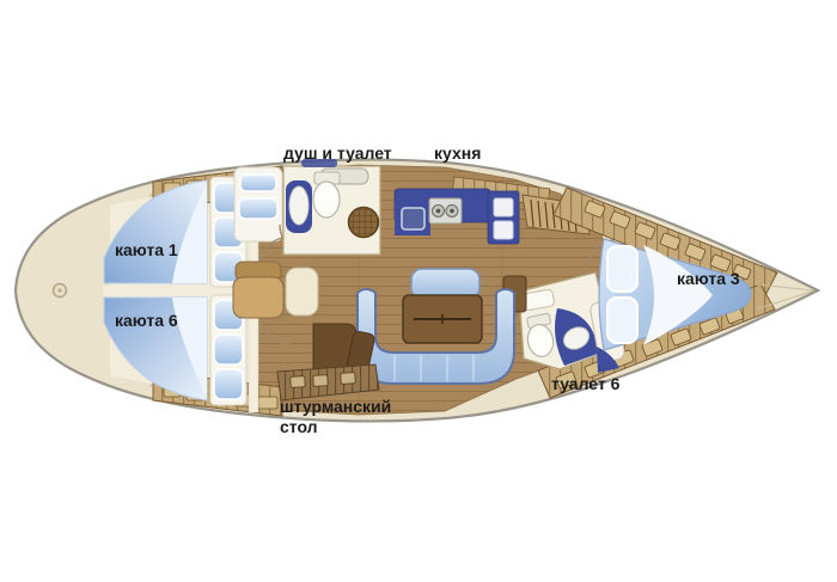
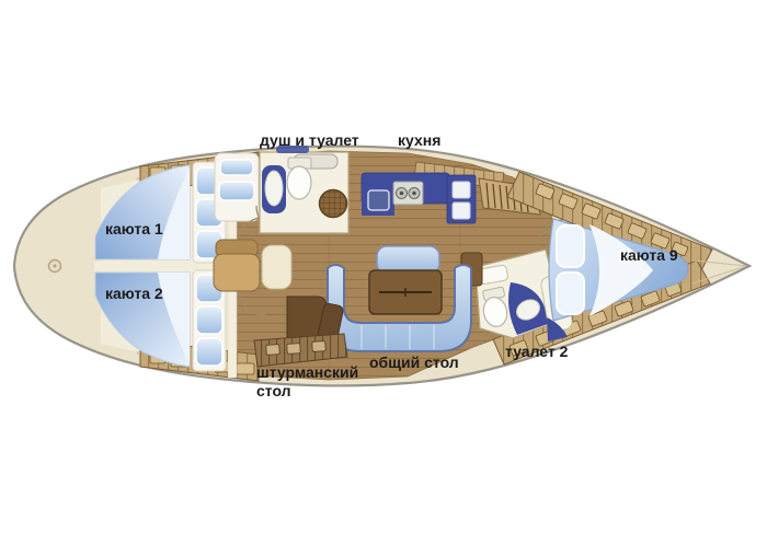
  душ и туалет
  кухня
  каюта 1
- каюта 6
+ каюта 2
- каюта 3
+ каюта 9
- туалет 6
+ туалет 2
+ общий стол
  штурманский
  стол
